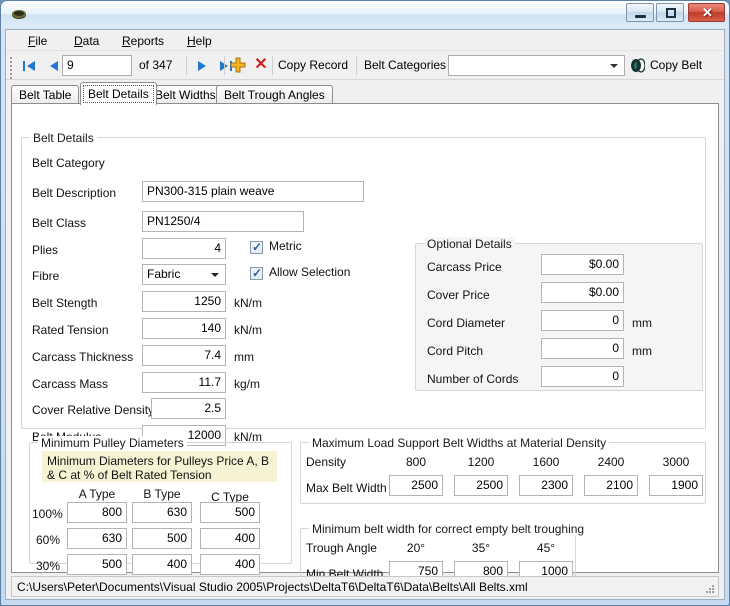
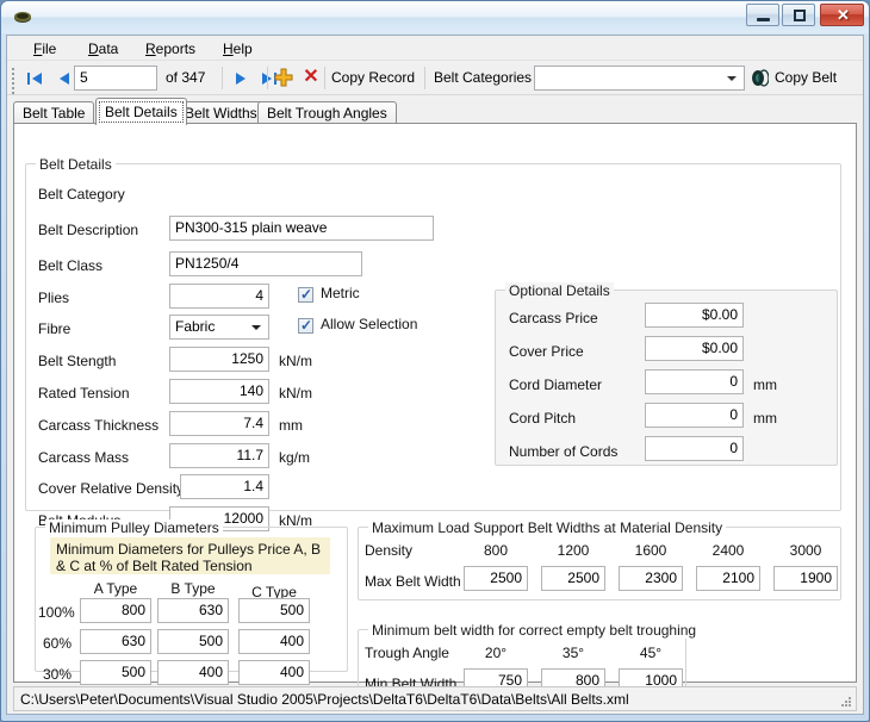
  ✕
  File
  Data
  Reports
  Help
- 9
+ 5
  of 347
  ✕
  Copy Record
  Belt Categories
  Copy Belt
  Belt Table
  Belt Details
  Belt Widths
  Belt Trough Angles
  Belt Details
  Belt Category
  Belt Description
  PN300-315 plain weave
  Belt Class
  PN1250/4
  Plies
  4
  ✓
  Metric
  Fibre
  Fabric
  ✓
  Allow Selection
  Belt Stength
  1250
  kN/m
  Rated Tension
  140
  kN/m
  Carcass Thickness
  7.4
  mm
  Carcass Mass
  11.7
  kg/m
  Cover Relative Densit
- 2.5
+ 1.4
  12000
  kN/m
  Optional Details
  Carcass Price
  $0.00
  Cover Price
  $0.00
  Cord Diameter
  0
  mm
  Cord Pitch
  0
  mm
  Number of Cords
  0
  Minimum Pulley Diameters
  Minimum Diameters for Pulleys Price A, B & C at % of Belt Rated Tension
  A Type
  B Type
  C Type
  100%
  800
  630
  500
  60%
  630
  500
  400
  30%
  500
  400
  400
  Maximum Load Support Belt Widths at Material Density
  Density
  Max Belt Width
  800
  1200
  1600
  2400
  3000
  2500
  2500
  2300
  2100
  1900
  Minimum belt width for correct empty belt troughing
  Trough Angle
  Min Belt Width
  20°
  35°
  45°
  750
  800
  1000
  C:\Users\Peter\Documents\Visual Studio 2005\Projects\DeltaT6\DeltaT6\Data\Belts\All Belts.xml
